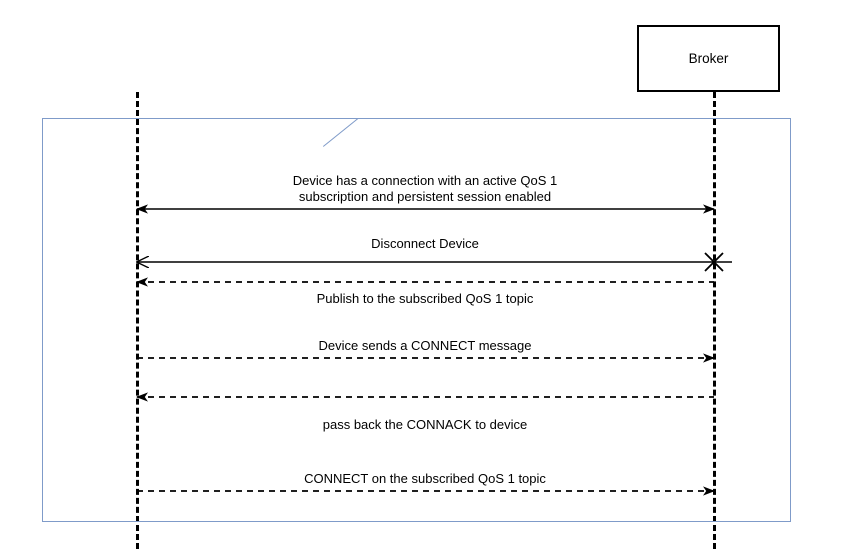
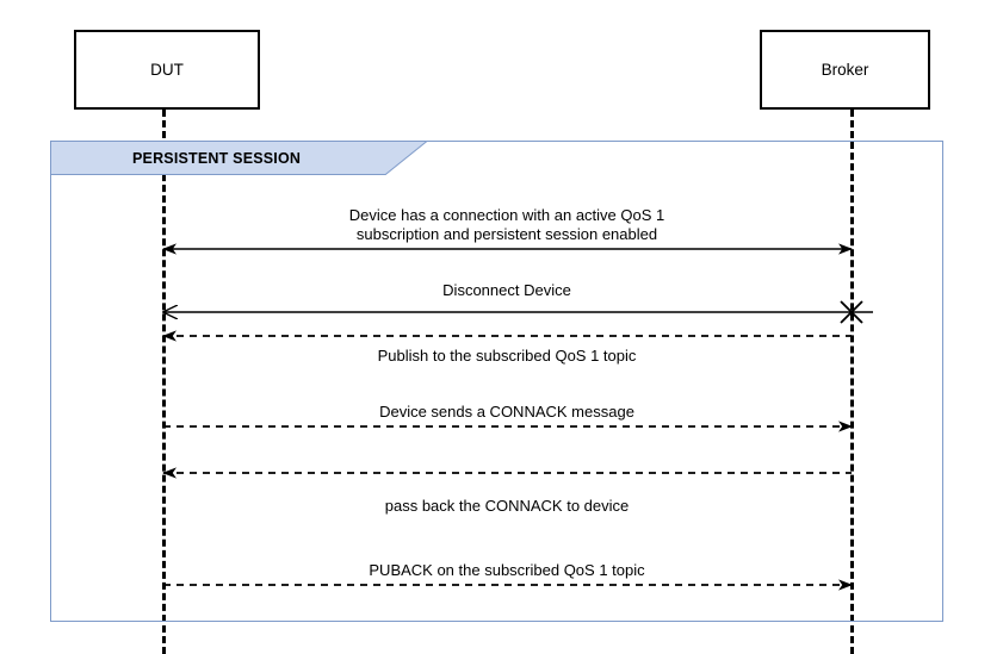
+ DUT
  Broker
+ PERSISTENT SESSION
  Device has a connection with an active QoS 1
  subscription and persistent session enabled
  Disconnect Device
  Publish to the subscribed QoS 1 topic
- Device sends a CONNECT message
+ Device sends a CONNACK message
  pass back the CONNACK to device
- CONNECT on the subscribed QoS 1 topic
+ PUBACK on the subscribed QoS 1 topic
